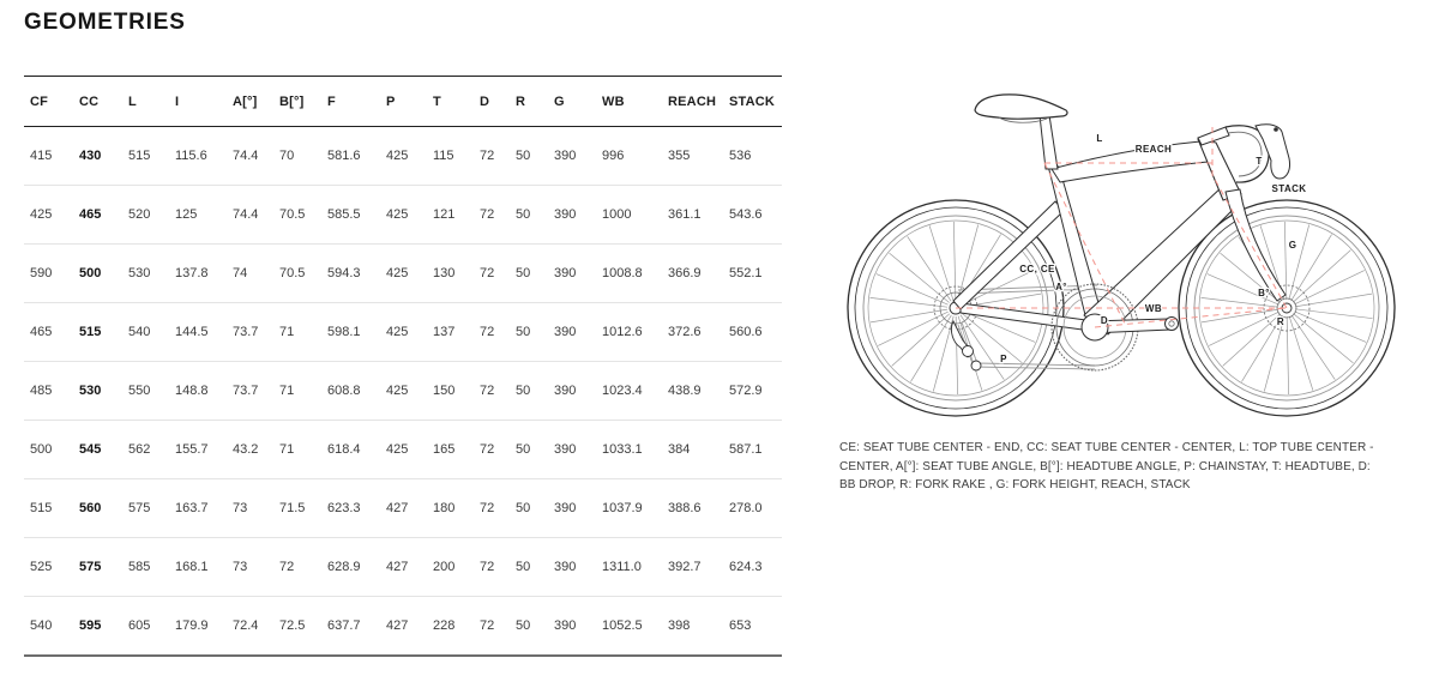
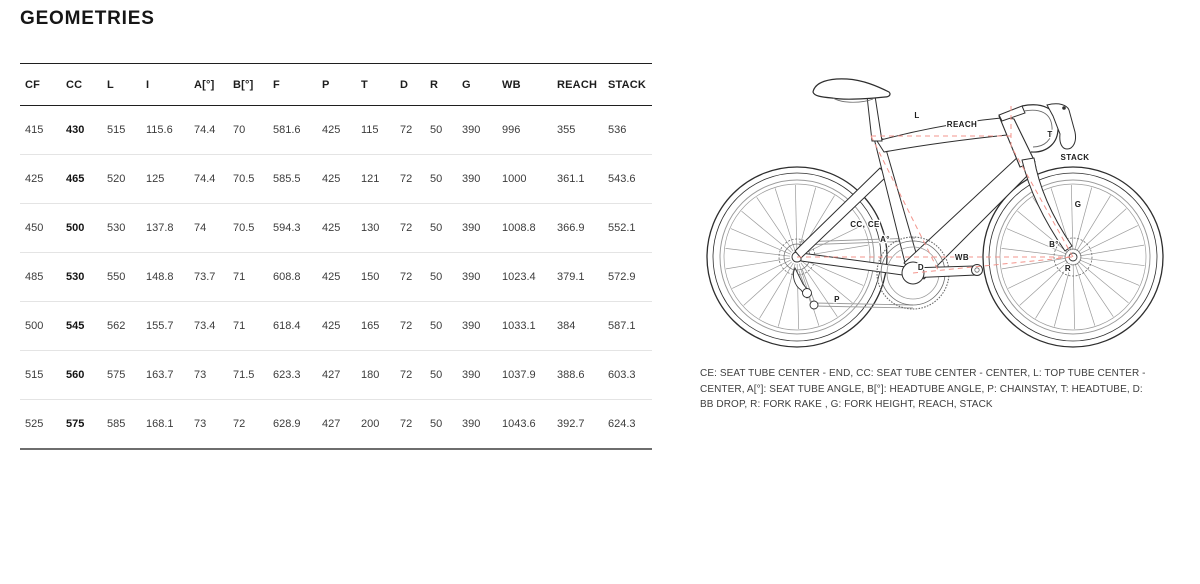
  GEOMETRIES
  CF	CC	L	I	A[°]	B[°]	F	P	T	D	R	G	WB	REACH	STACK
  415	430	515	115.6	74.4	70	581.6	425	115	72	50	390	996	355	536
  425	465	520	125	74.4	70.5	585.5	425	121	72	50	390	1000	361.1	543.6
- 590	500	530	137.8	74	70.5	594.3	425	130	72	50	390	1008.8	366.9	552.1
+ 450	500	530	137.8	74	70.5	594.3	425	130	72	50	390	1008.8	366.9	552.1
- 465	515	540	144.5	73.7	71	598.1	425	137	72	50	390	1012.6	372.6	560.6
- 485	530	550	148.8	73.7	71	608.8	425	150	72	50	390	1023.4	438.9	572.9
+ 485	530	550	148.8	73.7	71	608.8	425	150	72	50	390	1023.4	379.1	572.9
- 500	545	562	155.7	43.2	71	618.4	425	165	72	50	390	1033.1	384	587.1
+ 500	545	562	155.7	73.4	71	618.4	425	165	72	50	390	1033.1	384	587.1
- 515	560	575	163.7	73	71.5	623.3	427	180	72	50	390	1037.9	388.6	278.0
+ 515	560	575	163.7	73	71.5	623.3	427	180	72	50	390	1037.9	388.6	603.3
- 525	575	585	168.1	73	72	628.9	427	200	72	50	390	1311.0	392.7	624.3
+ 525	575	585	168.1	73	72	628.9	427	200	72	50	390	1043.6	392.7	624.3
- 540	595	605	179.9	72.4	72.5	637.7	427	228	72	50	390	1052.5	398	653
  L
  REACH
  T
  STACK
  G
  CC, CE
  A°
  B°
  WB
  D
  R
  P
  CE: SEAT TUBE CENTER - END, CC: SEAT TUBE CENTER - CENTER, L: TOP TUBE CENTER - CENTER, A[°]: SEAT TUBE ANGLE, B[°]: HEADTUBE ANGLE, P: CHAINSTAY, T: HEADTUBE, D: BB DROP, R: FORK RAKE , G: FORK HEIGHT, REACH, STACK
